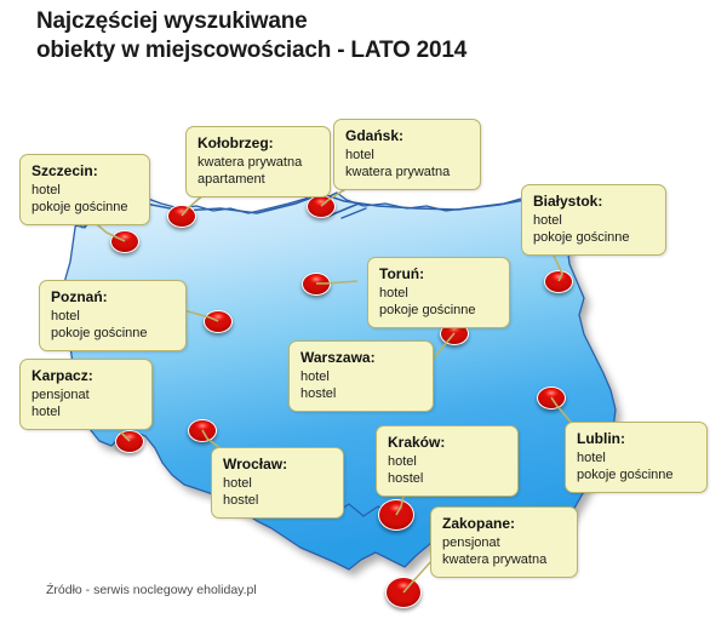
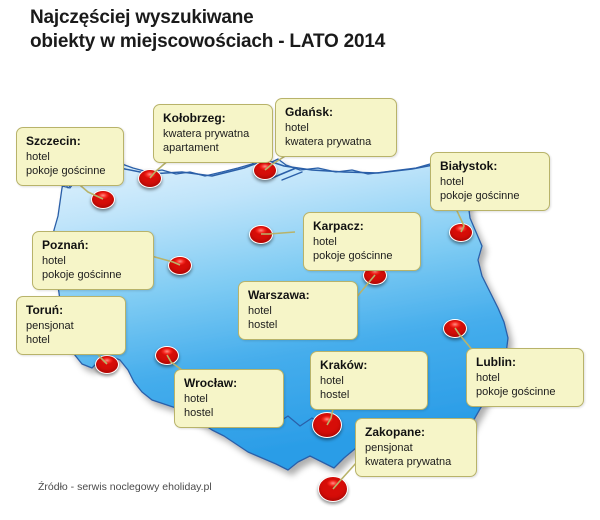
  Najczęściej wyszukiwane obiekty w miejscowościach - LATO 2014
  Szczecin:
  hotel
  pokoje gościnne
  Kołobrzeg:
  kwatera prywatna
  apartament
  Gdańsk:
  hotel
  kwatera prywatna
  Białystok:
  hotel
  pokoje gościnne
  Poznań:
  hotel
  pokoje gościnne
- Toruń:
+ Karpacz:
  hotel
  pokoje gościnne
  Warszawa:
  hotel
  hostel
- Karpacz:
+ Toruń:
  pensjonat
  hotel
  Wrocław:
  hotel
  hostel
  Kraków:
  hotel
  hostel
  Lublin:
  hotel
  pokoje gościnne
  Zakopane:
  pensjonat
  kwatera prywatna
  Źródło - serwis noclegowy eholiday.pl
